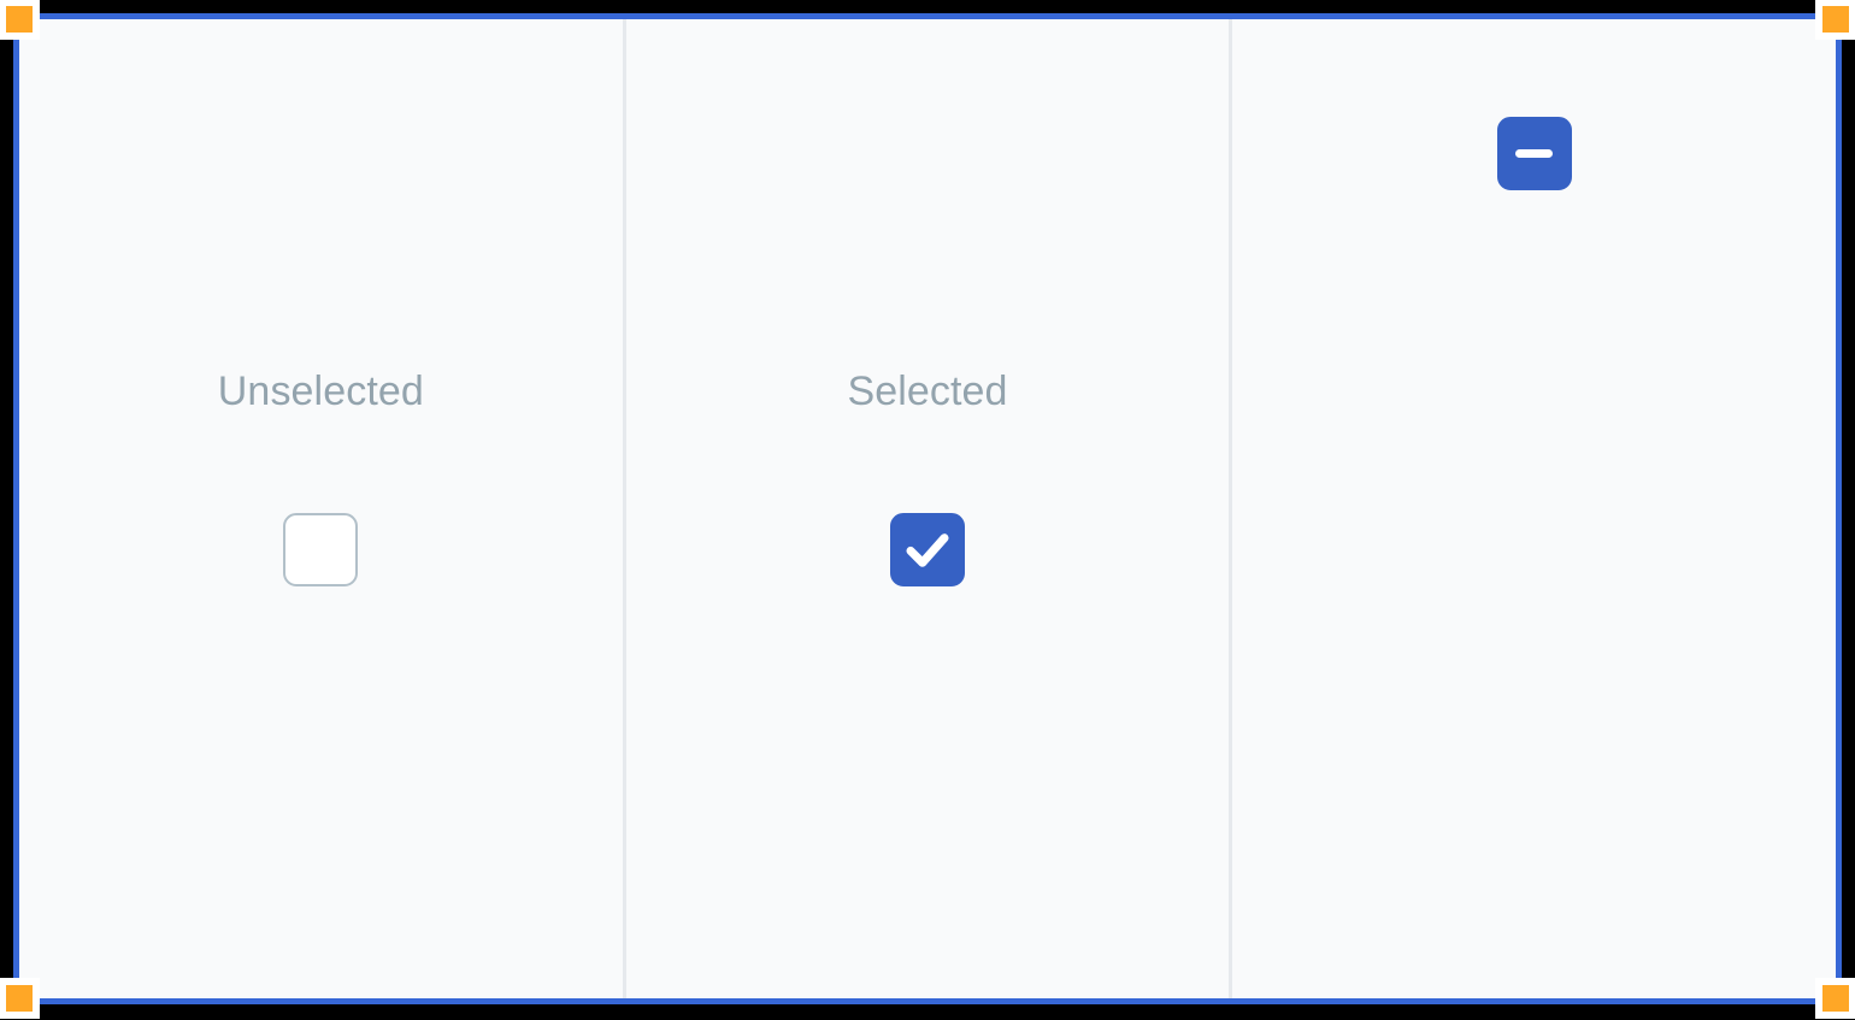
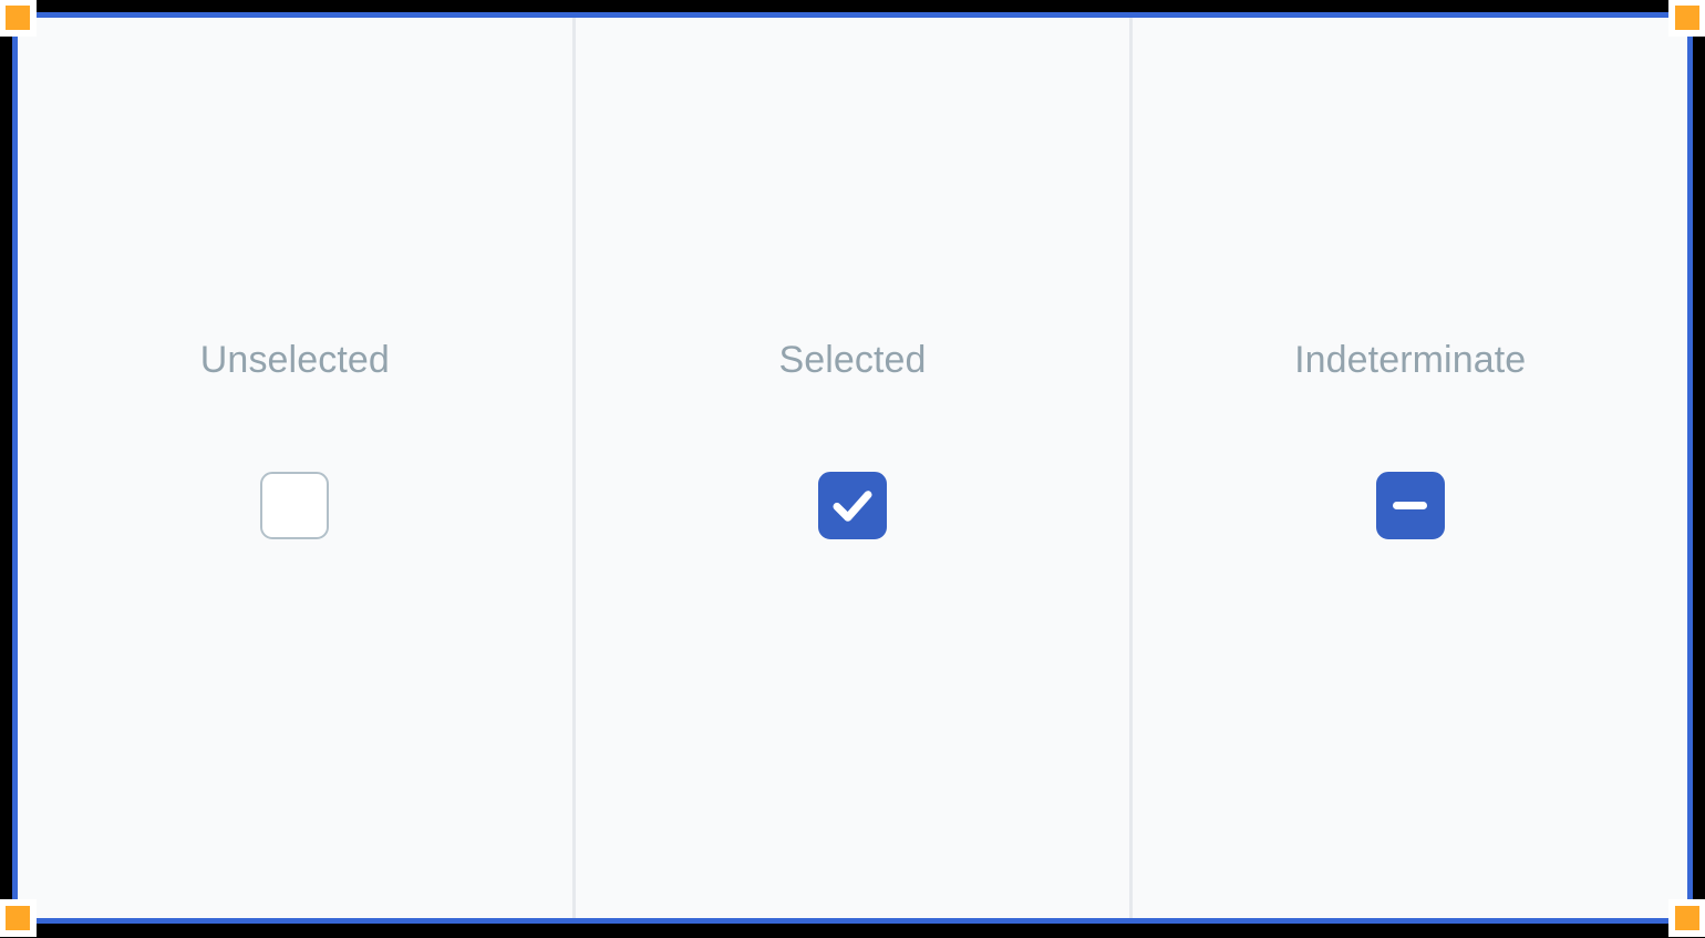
  Unselected
  Selected
+ Indeterminate
